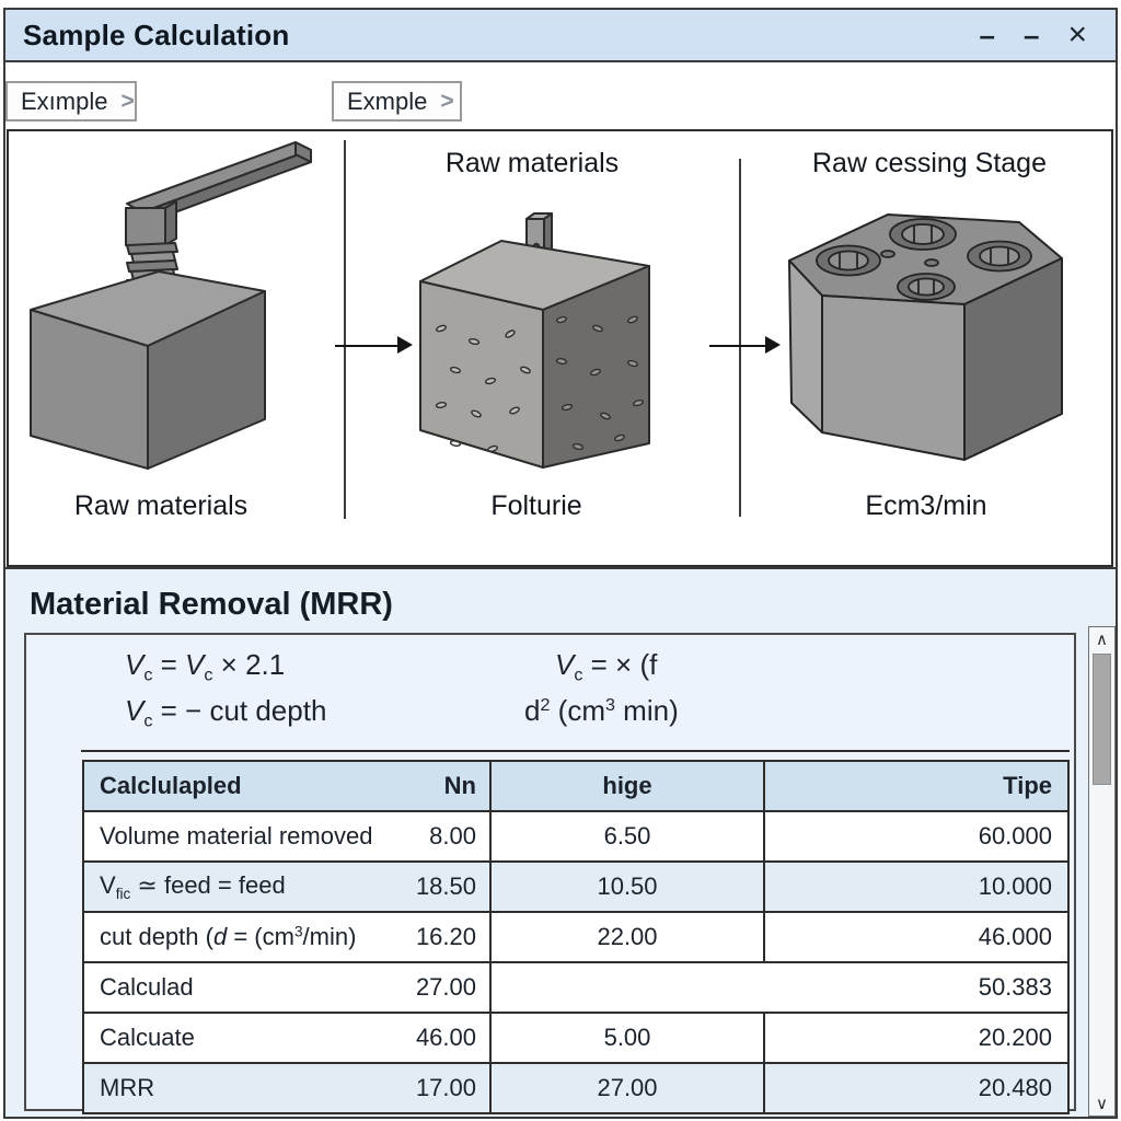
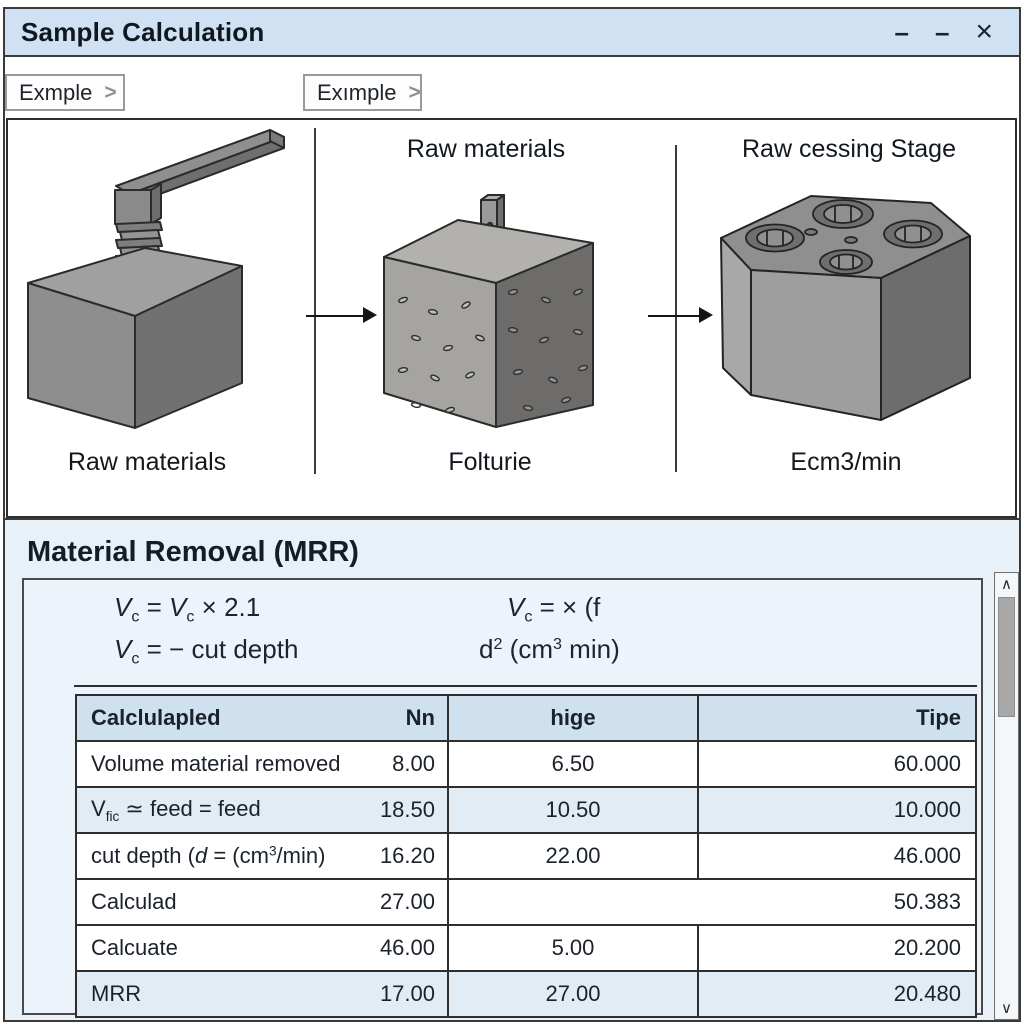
  Sample Calculation
  –
  –
  ×
- Exımple
+ Exmple
  >
- Exmple
+ Exımple
  >
  Raw materials
  Raw cessing Stage
  Raw materials
  Folturie
  Ecm3/min
  Material Removal (MRR)
  Vc = Vc × 2.1
  Vc = − cut depth
  Vc = × (f
  d2 (cm3 min)
  Calclulapled
  Nn
  hige
  Tipe
  Volume material removed
  8.00
  6.50
  60.000
  Vfic ≃ feed = feed
  18.50
  10.50
  10.000
  cut depth (d = (cm3/min)
  16.20
  22.00
  46.000
  Calculad
  27.00
  50.383
  Calcuate
  46.00
  5.00
  20.200
  MRR
  17.00
  27.00
  20.480
  ∧
  ∨
